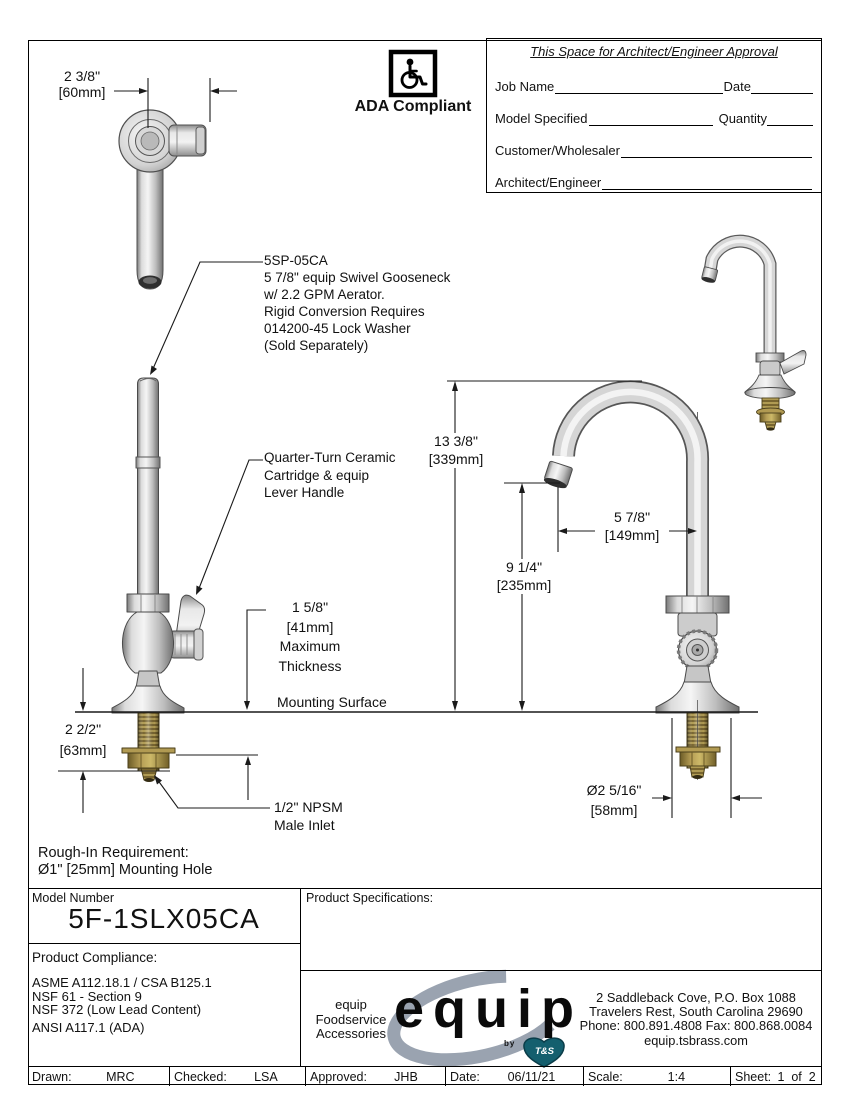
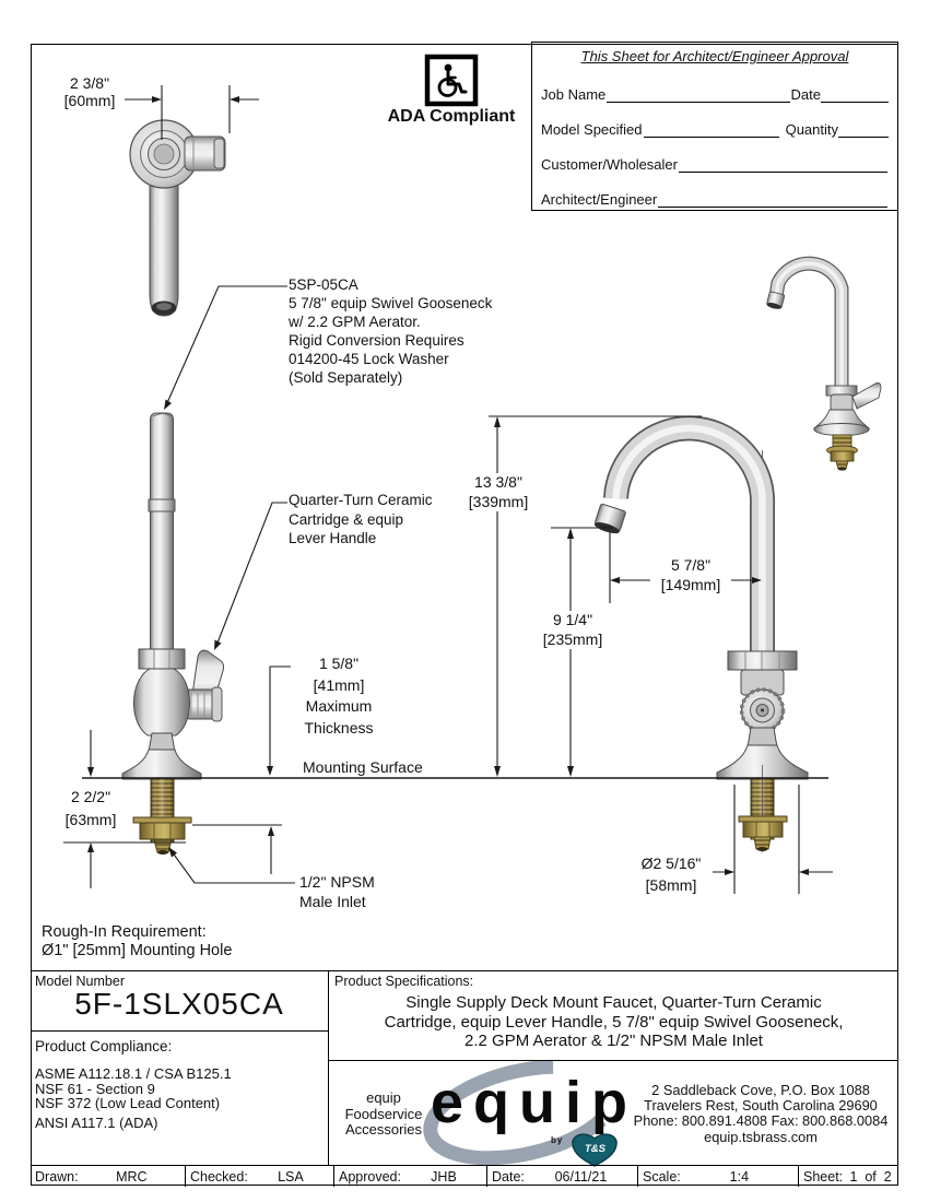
  2 3/8"
  [60mm]
  ADA Compliant
  5SP-05CA
  5 7/8" equip Swivel Gooseneck
  w/ 2.2 GPM Aerator.
  Rigid Conversion Requires
  014200-45 Lock Washer
  (Sold Separately)
  Quarter-Turn Ceramic
  Cartridge & equip
  Lever Handle
  13 3/8"
  [339mm]
  9 1/4"
  [235mm]
  5 7/8"
  [149mm]
  1 5/8"
  [41mm]
  Maximum
  Thickness
  Mounting Surface
  2 2/2"
  [63mm]
  1/2" NPSM
  Male Inlet
  Ø2 5/16"
  [58mm]
  Rough-In Requirement:
  Ø1" [25mm] Mounting Hole
  equip
  Foodservice
  Accessories
  equip
  by
  T&S
  2 Saddleback Cove, P.O. Box 1088
  Travelers Rest, South Carolina 29690
  Phone: 800.891.4808 Fax: 800.868.0084
  equip.tsbrass.com
- This Space for Architect/Engineer Approval
+ This Sheet for Architect/Engineer Approval
  Job Name
  Date
  Model Specified
  Quantity
  Customer/Wholesaler
  Architect/Engineer
  Model Number
  5F-1SLX05CA
  Product Compliance:
  ASME A112.18.1 / CSA B125.1
  NSF 61 - Section 9
  NSF 372 (Low Lead Content)
  ANSI A117.1 (ADA)
  Product Specifications:
+ Single Supply Deck Mount Faucet, Quarter-Turn Ceramic
+ Cartridge, equip Lever Handle, 5 7/8" equip Swivel Gooseneck,
+ 2.2 GPM Aerator & 1/2" NPSM Male Inlet
  Drawn:
  MRC
  Checked:
  LSA
  Approved:
  JHB
  Date:
  06/11/21
  Scale:
  1:4
  Sheet:
  1 of 2
